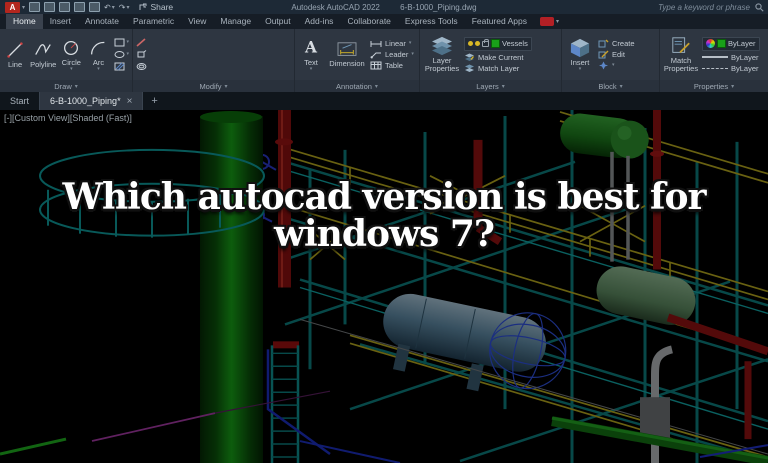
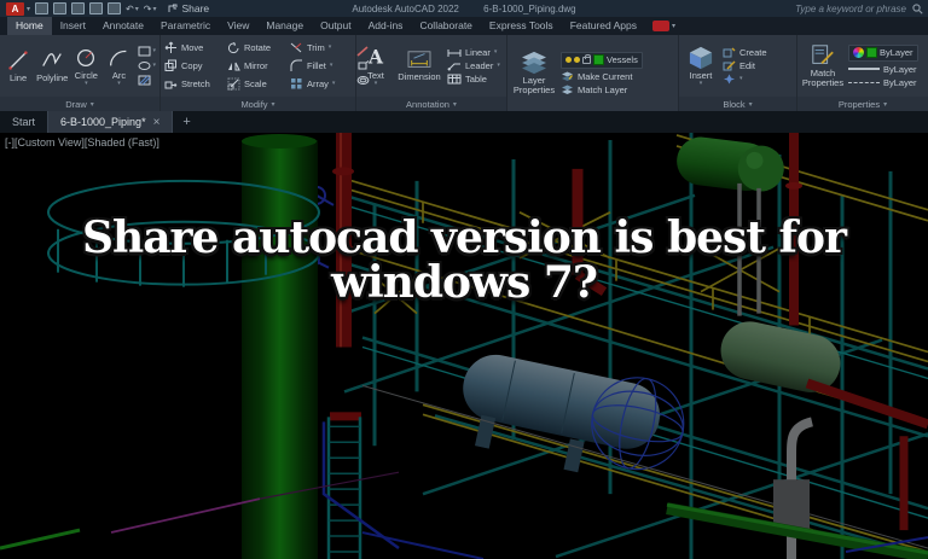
  A
  ↶
  ↷
  Share
  Autodesk AutoCAD 2022 6-B-1000_Piping.dwg
  Type a keyword or phrase
  Home
  Insert
  Annotate
  Parametric
  View
  Manage
  Output
  Add-ins
  Collaborate
  Express Tools
  Featured Apps
  Line
  Polyline
  Circle
  Arc
  Draw
+ Move
+ Rotate
+ Trim
+ Copy
+ Mirror
+ Fillet
+ Stretch
+ Scale
+ Array
  Modify
  A
  Text
  Dimension
  Linear
  Leader
  Table
  Annotation
  Layer Properties
  Vessels
  Make Current
  Match Layer
- Layers
  Insert
  Create
  Edit
  Block
  Match Properties
  ByLayer
  ByLayer
  ByLayer
  Properties
  Start
  6-B-1000_Piping*
  ×
  +
  [-]
  [Custom View]
  [Shaded (Fast)]
- Which autocad version is best for
+ Share autocad version is best for
  windows 7?
